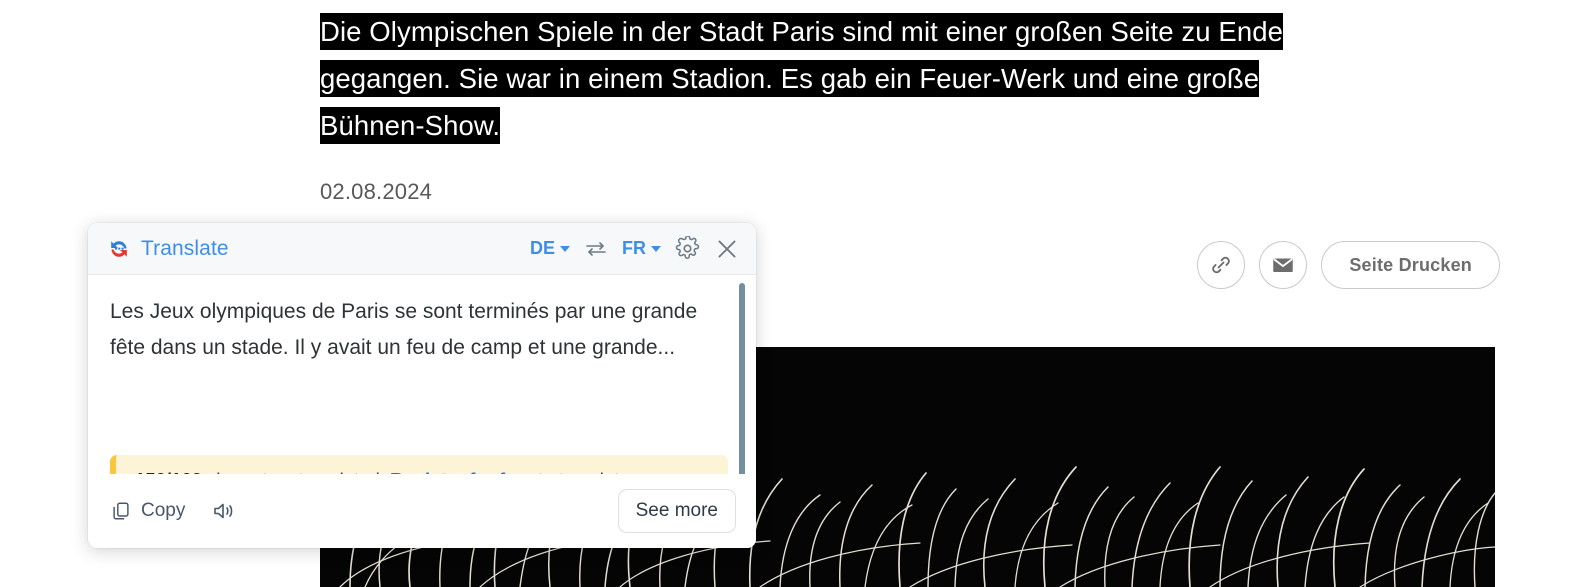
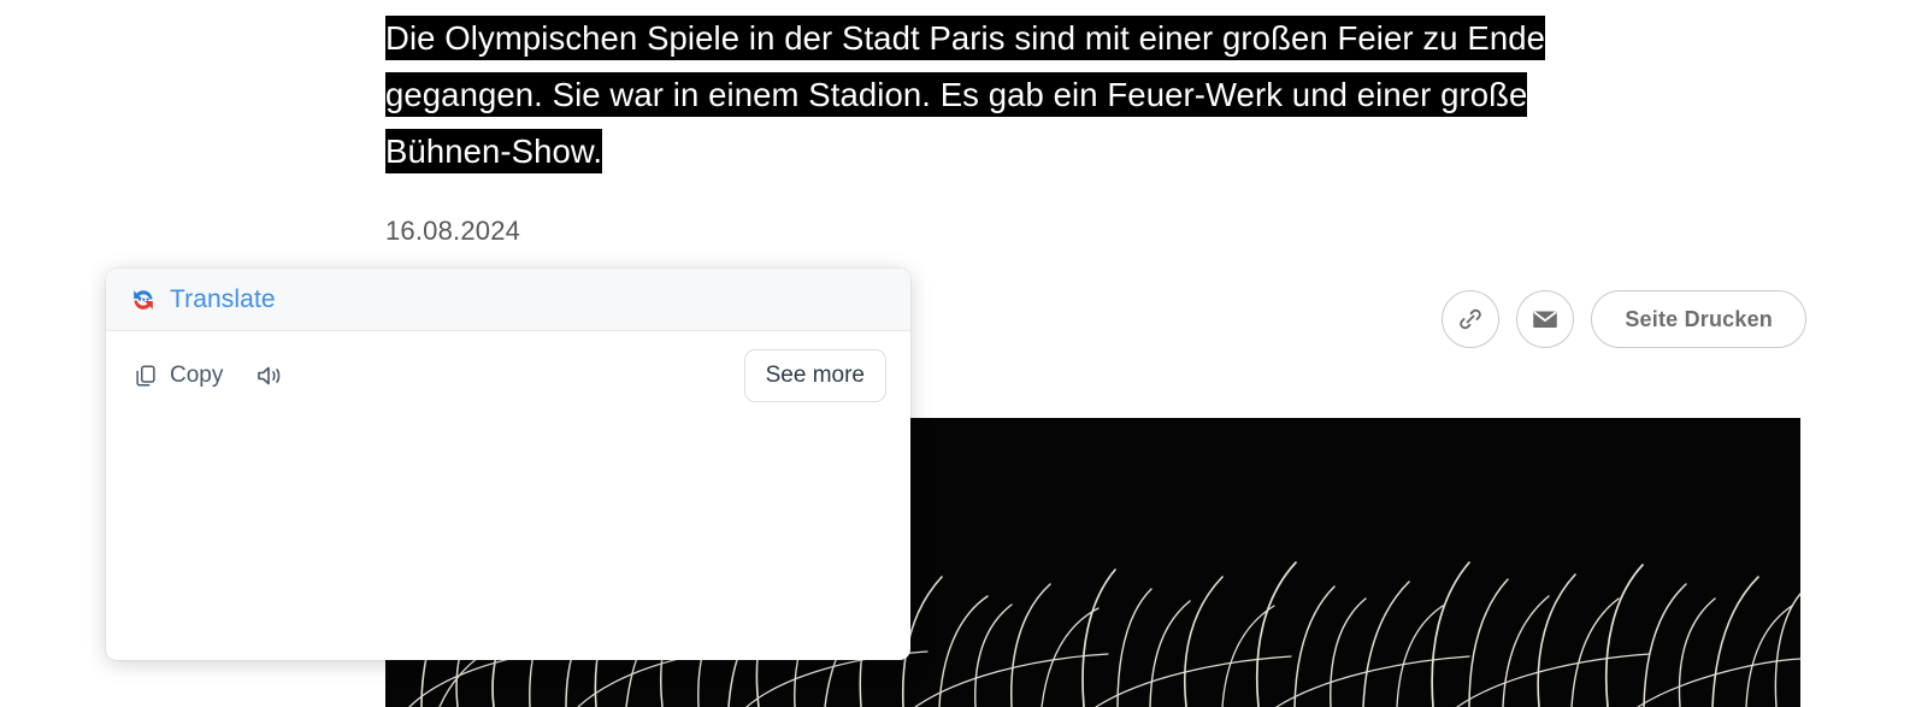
- Die Olympischen Spiele in der Stadt Paris sind mit einer großen Seite zu Ende
+ Die Olympischen Spiele in der Stadt Paris sind mit einer großen Feier zu Ende
- gegangen. Sie war in einem Stadion. Es gab ein Feuer-Werk und eine große
+ gegangen. Sie war in einem Stadion. Es gab ein Feuer-Werk und einer große
  Bühnen-Show.
- 02.08.2024
+ 16.08.2024
  Seite Drucken
  Translate
- DE
- FR
- Les Jeux olympiques de Paris se sont terminés par une grande fête dans un stade. Il y avait un feu de camp et une grande...
  Copy
  See more
